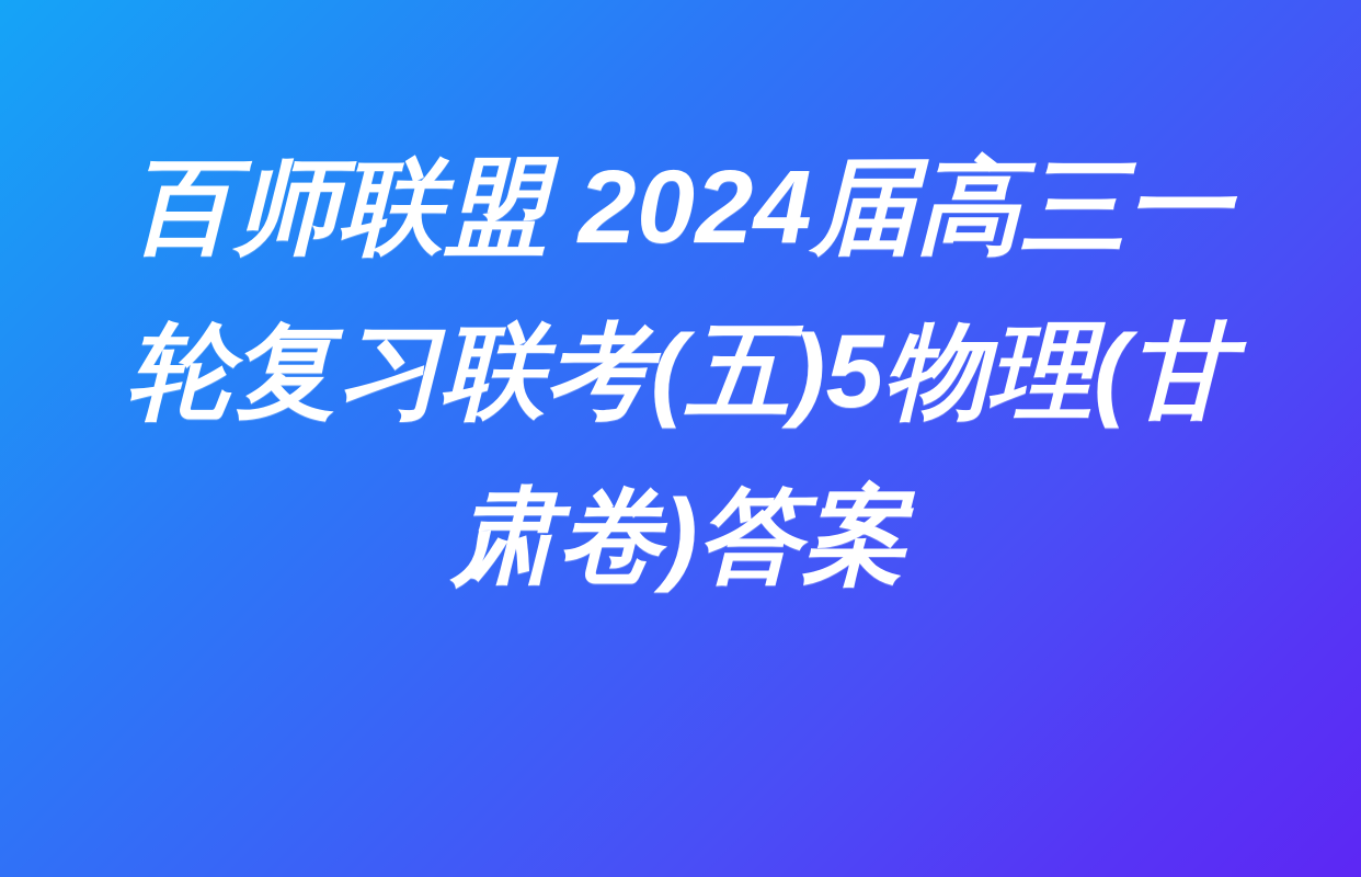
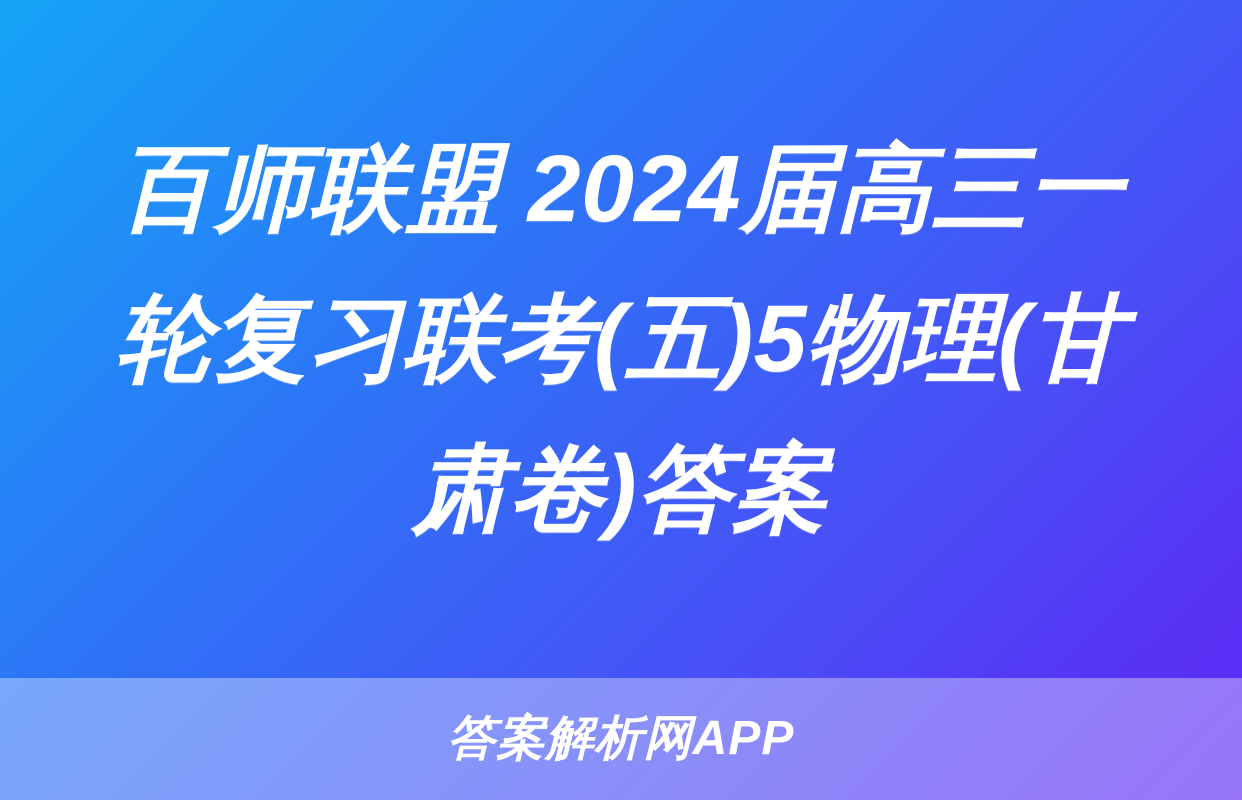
  百师联盟 2024届高三一轮复习联考(五)5物理(甘肃卷)答案
+ 答案解析网APP
